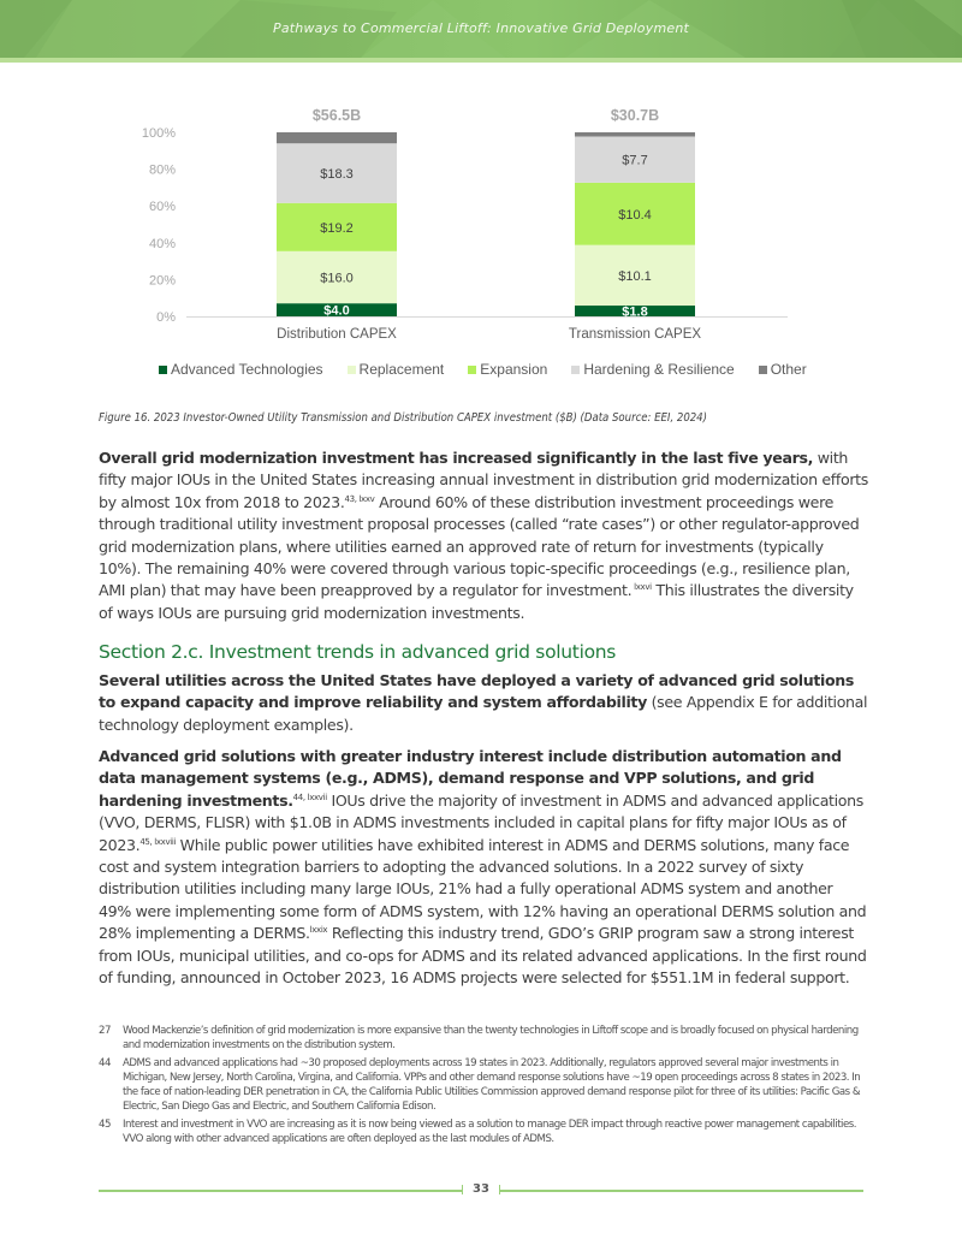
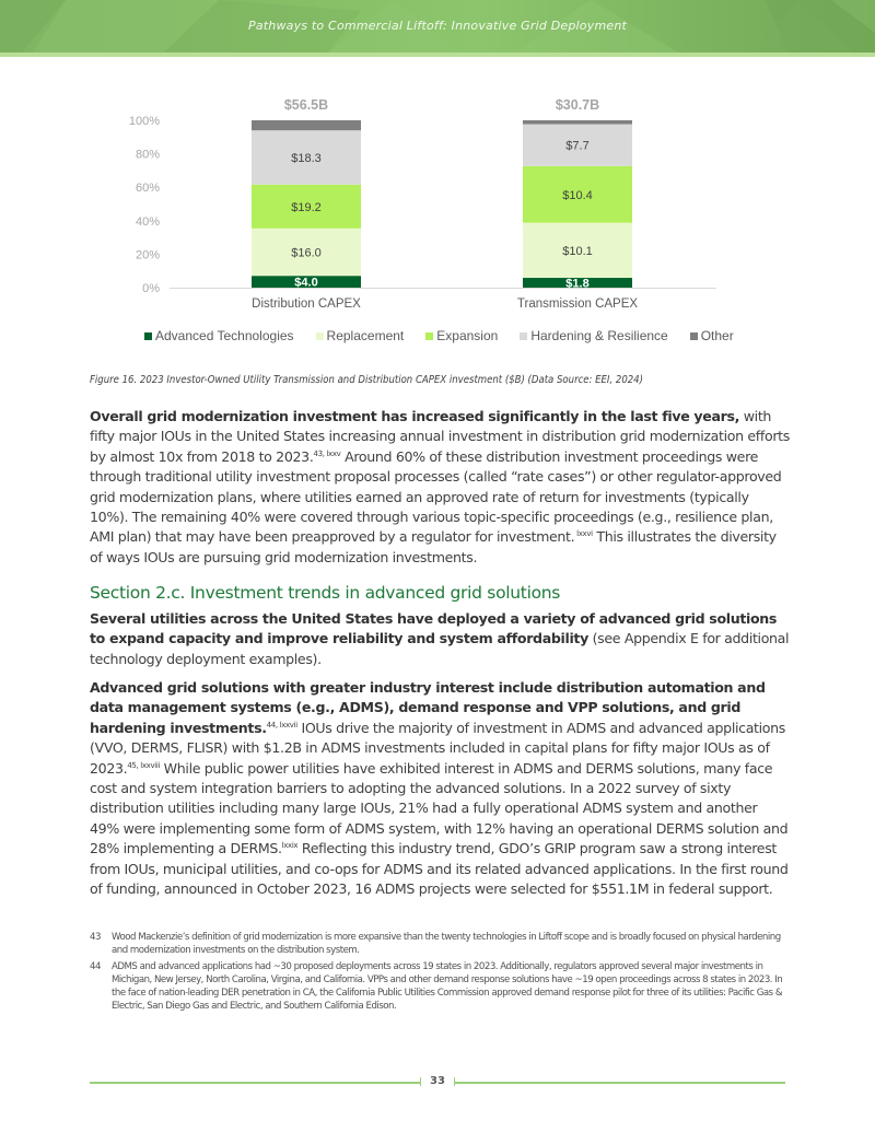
  Pathways to Commercial Liftoff: Innovative Grid Deployment
  0%
  20%
  40%
  60%
  80%
  100%
  $4.0
  $16.0
  $19.2
  $18.3
  $56.5B
  Distribution CAPEX
  $1.8
  $10.1
  $10.4
  $7.7
  $30.7B
  Transmission CAPEX
  Advanced Technologies
  Replacement
  Expansion
  Hardening & Resilience
  Other
  Figure 16. 2023 Investor-Owned Utility Transmission and Distribution CAPEX investment ($B) (Data Source: EEI, 2024)
  Overall grid modernization investment has increased significantly in the last five years, with fifty major IOUs in the United States increasing annual investment in distribution grid modernization efforts by almost 10x from 2018 to 2023.43, lxxv Around 60% of these distribution investment proceedings were through traditional utility investment proposal processes (called “rate cases”) or other regulator-approved grid modernization plans, where utilities earned an approved rate of return for investments (typically 10%). The remaining 40% were covered through various topic-specific proceedings (e.g., resilience plan, AMI plan) that may have been preapproved by a regulator for investment. lxxvi This illustrates the diversity of ways IOUs are pursuing grid modernization investments.
  Section 2.c. Investment trends in advanced grid solutions
  Several utilities across the United States have deployed a variety of advanced grid solutions to expand capacity and improve reliability and system affordability (see Appendix E for additional technology deployment examples).
- Advanced grid solutions with greater industry interest include distribution automation and data management systems (e.g., ADMS), demand response and VPP solutions, and grid hardening investments.44, lxxvii IOUs drive the majority of investment in ADMS and advanced applications (VVO, DERMS, FLISR) with $1.0B in ADMS investments included in capital plans for fifty major IOUs as of 2023.45, lxxviii While public power utilities have exhibited interest in ADMS and DERMS solutions, many face cost and system integration barriers to adopting the advanced solutions. In a 2022 survey of sixty distribution utilities including many large IOUs, 21% had a fully operational ADMS system and another 49% were implementing some form of ADMS system, with 12% having an operational DERMS solution and 28% implementing a DERMS.lxxix Reflecting this industry trend, GDO’s GRIP program saw a strong interest from IOUs, municipal utilities, and co-ops for ADMS and its related advanced applications. In the first round of funding, announced in October 2023, 16 ADMS projects were selected for $551.1M in federal support.
+ Advanced grid solutions with greater industry interest include distribution automation and data management systems (e.g., ADMS), demand response and VPP solutions, and grid hardening investments.44, lxxvii IOUs drive the majority of investment in ADMS and advanced applications (VVO, DERMS, FLISR) with $1.2B in ADMS investments included in capital plans for fifty major IOUs as of 2023.45, lxxviii While public power utilities have exhibited interest in ADMS and DERMS solutions, many face cost and system integration barriers to adopting the advanced solutions. In a 2022 survey of sixty distribution utilities including many large IOUs, 21% had a fully operational ADMS system and another 49% were implementing some form of ADMS system, with 12% having an operational DERMS solution and 28% implementing a DERMS.lxxix Reflecting this industry trend, GDO’s GRIP program saw a strong interest from IOUs, municipal utilities, and co-ops for ADMS and its related advanced applications. In the first round of funding, announced in October 2023, 16 ADMS projects were selected for $551.1M in federal support.
- 27
+ 43
  Wood Mackenzie’s definition of grid modernization is more expansive than the twenty technologies in Liftoff scope and is broadly focused on physical hardening and modernization investments on the distribution system.
  44
  ADMS and advanced applications had ~30 proposed deployments across 19 states in 2023. Additionally, regulators approved several major investments in Michigan, New Jersey, North Carolina, Virgina, and California. VPPs and other demand response solutions have ~19 open proceedings across 8 states in 2023. In the face of nation-leading DER penetration in CA, the California Public Utilities Commission approved demand response pilot for three of its utilities: Pacific Gas & Electric, San Diego Gas and Electric, and Southern California Edison.
- 45
- Interest and investment in VVO are increasing as it is now being viewed as a solution to manage DER impact through reactive power management capabilities. VVO along with other advanced applications are often deployed as the last modules of ADMS.
  33
